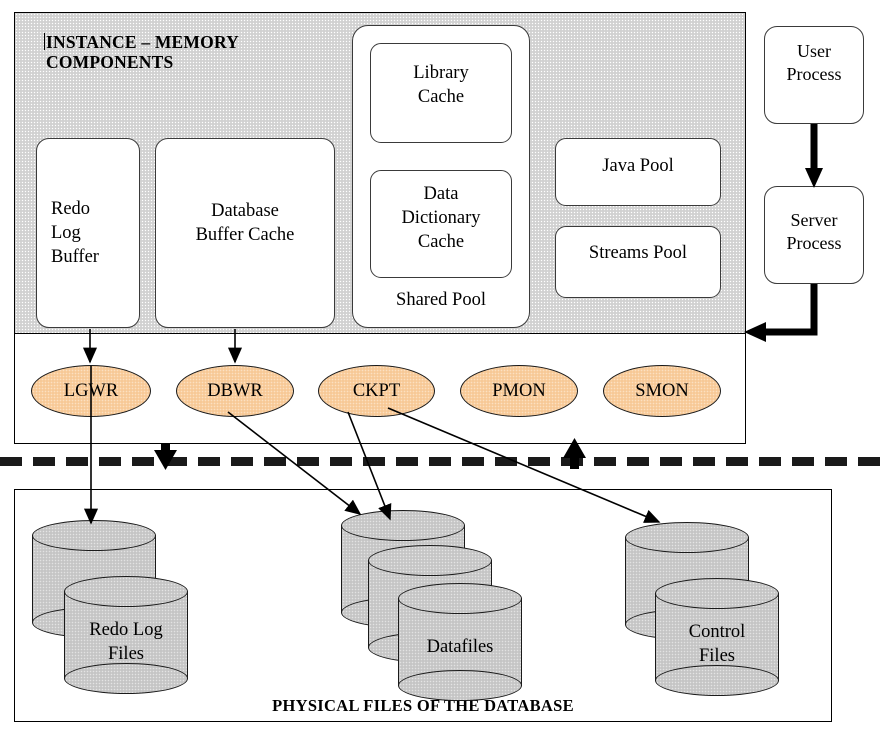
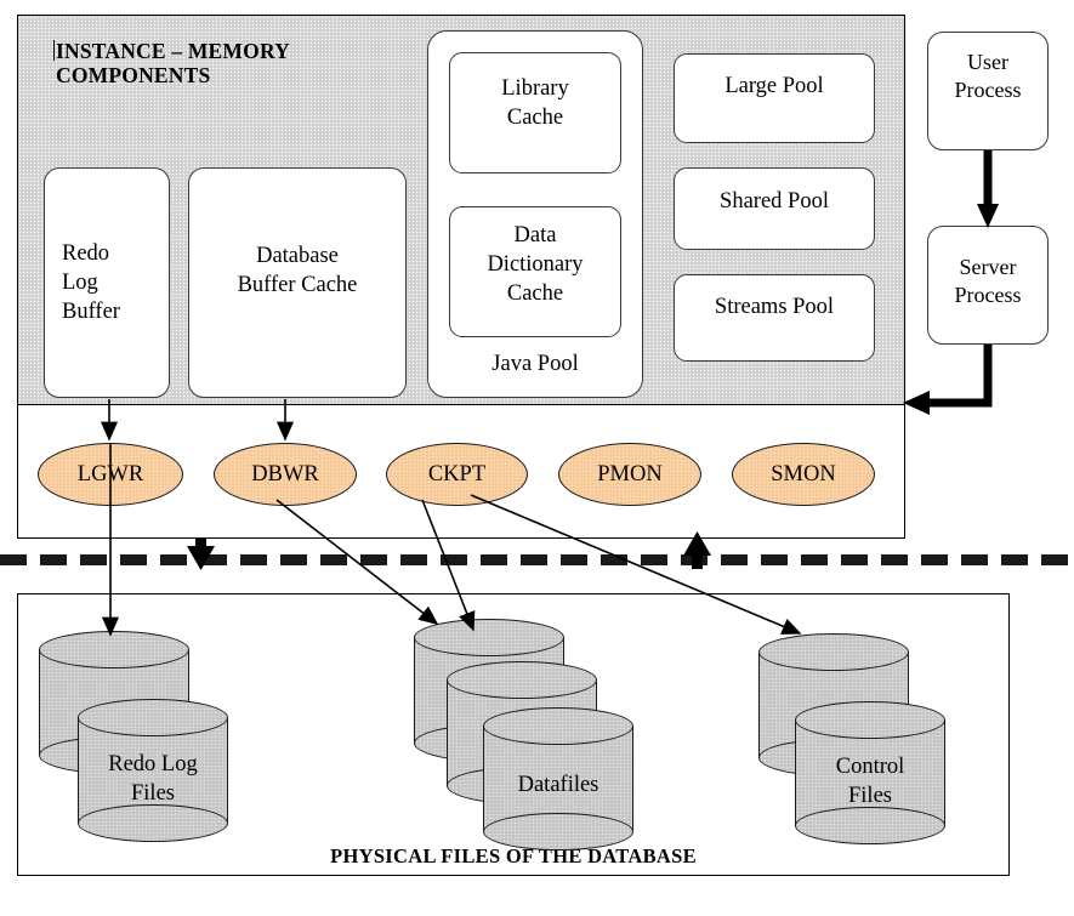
  INSTANCE – MEMORY
  COMPONENTS
  Library
  Cache
  Data
  Dictionary
  Cache
- Shared Pool
+ Java Pool
  Redo
  Log
  Buffer
  Database
  Buffer Cache
+ Large Pool
- Java Pool
+ Shared Pool
  Streams Pool
  User
  Process
  Server
  Process
  LGWR
  DBWR
  CKPT
  PMON
  SMON
  Redo Log
  Files
  Datafiles
  Control
  Files
  PHYSICAL FILES OF THE DATABASE
